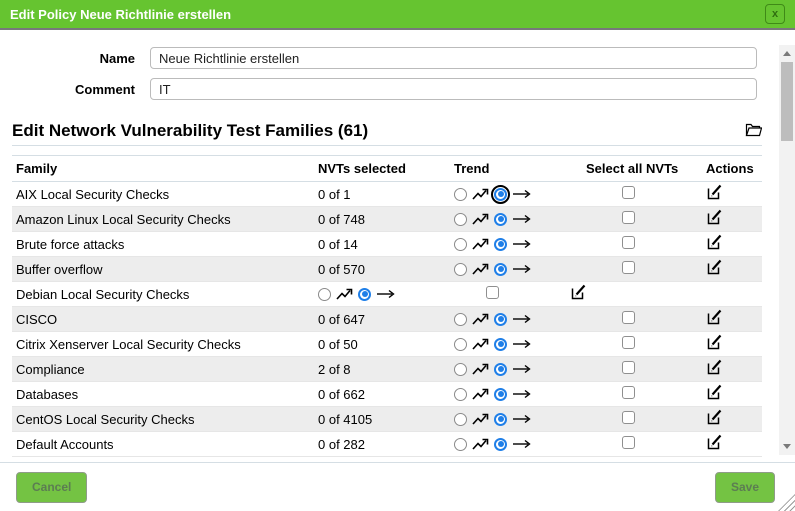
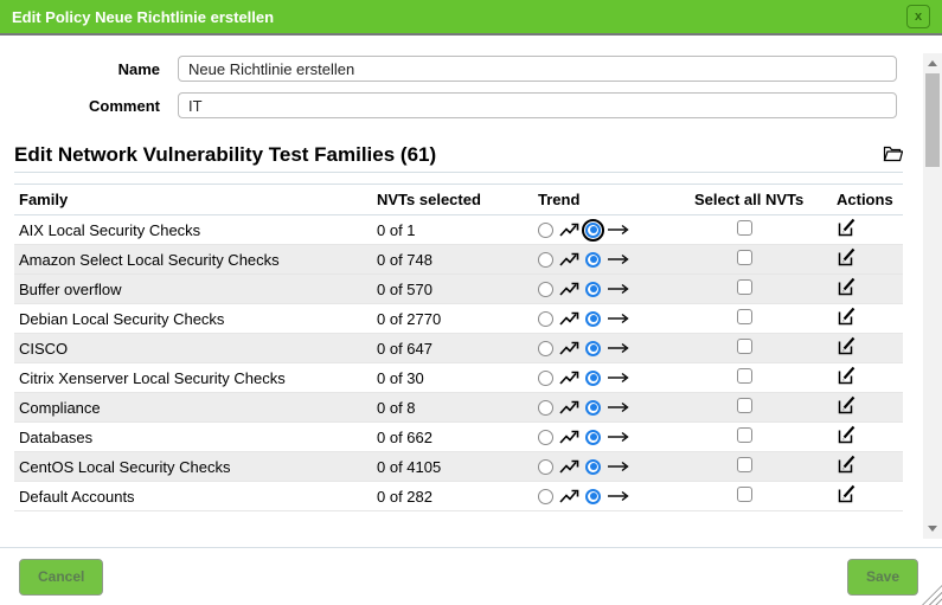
  Edit Policy Neue Richtlinie erstellen
  x
  Name
  Neue Richtlinie erstellen
  Comment
  IT
  Edit Network Vulnerability Test Families (61)
  Family
  NVTs selected
  Trend
  Select all NVTs
  Actions
  AIX Local Security Checks
  0 of 1
- Amazon Linux Local Security Checks
+ Amazon Select Local Security Checks
  0 of 748
- Brute force attacks
- 0 of 14
  Buffer overflow
  0 of 570
  Debian Local Security Checks
+ 0 of 2770
  CISCO
  0 of 647
  Citrix Xenserver Local Security Checks
- 0 of 50
+ 0 of 30
  Compliance
- 2 of 8
+ 0 of 8
  Databases
  0 of 662
  CentOS Local Security Checks
  0 of 4105
  Default Accounts
  0 of 282
  Cancel
  Save
